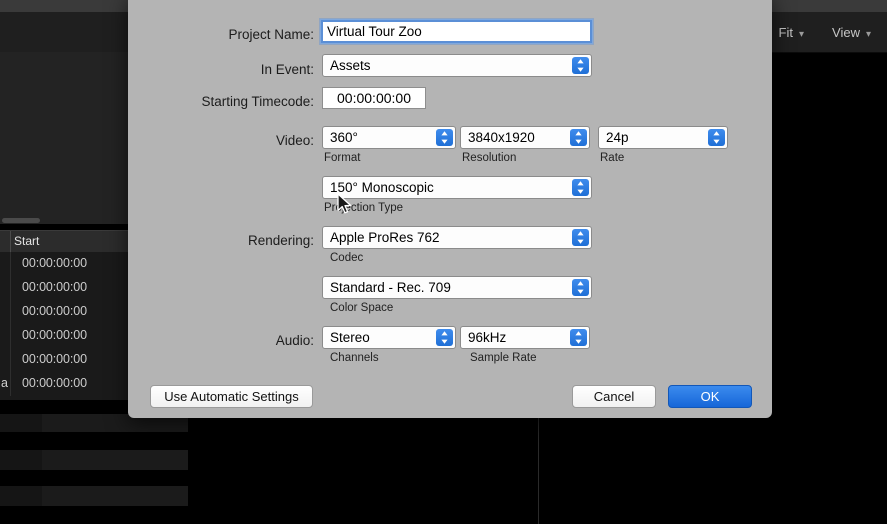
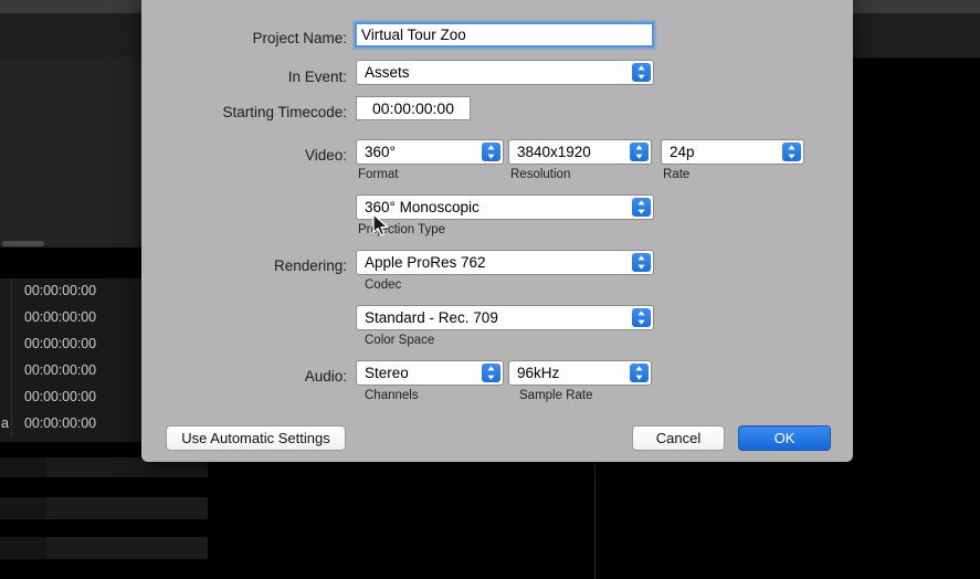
- Fit ▾
- View ▾
- Start
  00:00:00:00
  00:00:00:00
  00:00:00:00
  00:00:00:00
  00:00:00:00
  a
  00:00:00:00
  Project Name:
  Virtual Tour Zoo
  In Event:
  Assets
  Starting Timecode:
  00:00:00:00
  Video:
  360°
  Format
  3840x1920
  Resolution
  24p
  Rate
- 150° Monoscopic
+ 360° Monoscopic
  Prection Type
  Rendering:
  Apple ProRes 762
  Codec
  Standard - Rec. 709
  Color Space
  Audio:
  Stereo
  Channels
  96kHz
  Sample Rate
  Use Automatic Settings
  Cancel
  OK
